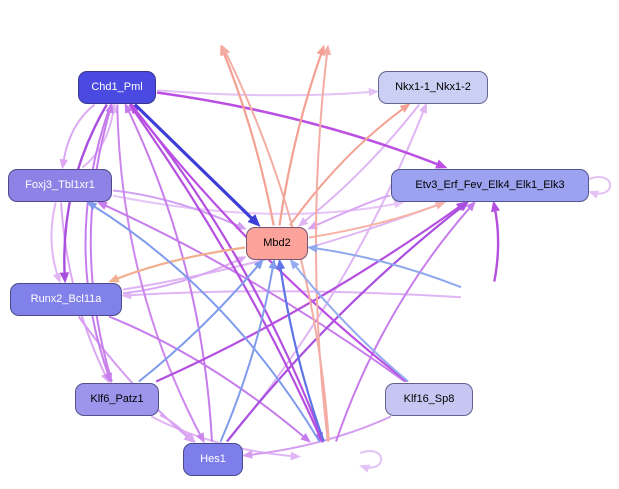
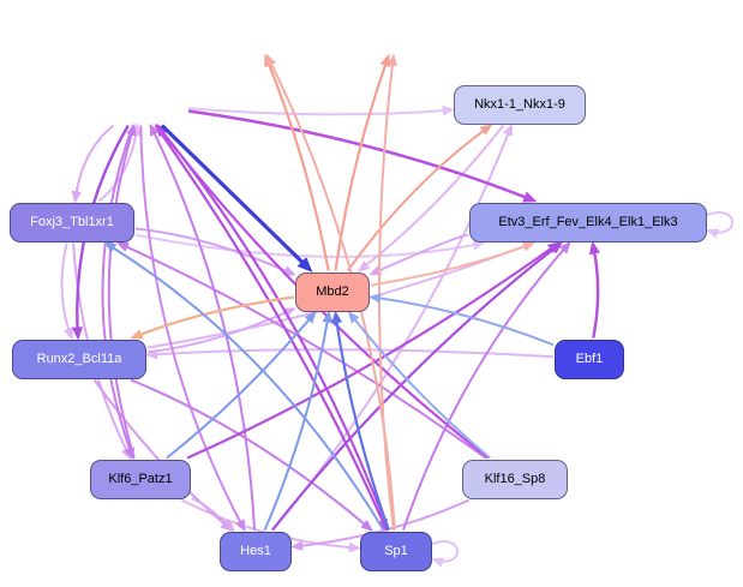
- Chd1_Pml
- Nkx1-1_Nkx1-2
+ Nkx1-1_Nkx1-9
  Foxj3_Tbl1xr1
  Etv3_Erf_Fev_Elk4_Elk1_Elk3
  Mbd2
  Runx2_Bcl11a
+ Ebf1
  Klf6_Patz1
  Klf16_Sp8
  Hes1
+ Sp1
